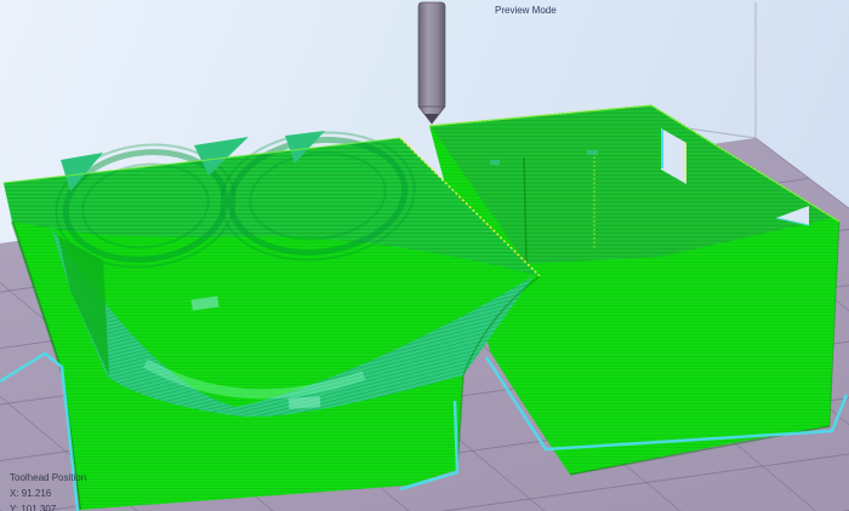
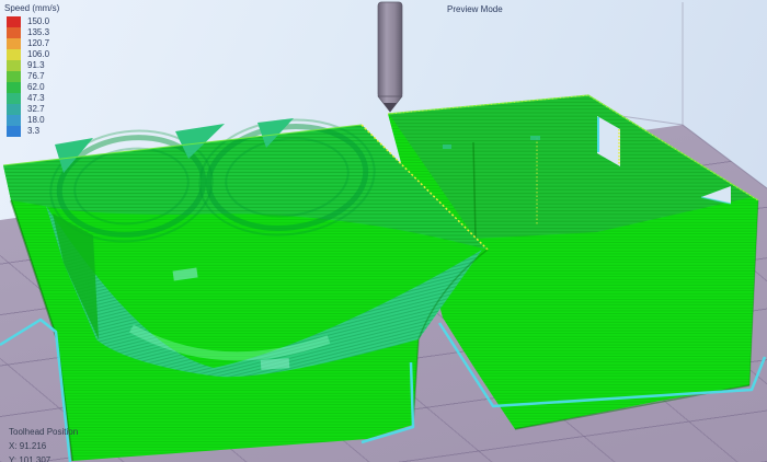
+ Speed (mm/s)
+ 150.0
+ 135.3
+ 120.7
+ 106.0
+ 91.3
+ 76.7
+ 62.0
+ 47.3
+ 32.7
+ 18.0
+ 3.3
  Preview Mode
  Toolhead Position
  X: 91.216
  Y: 101.307
